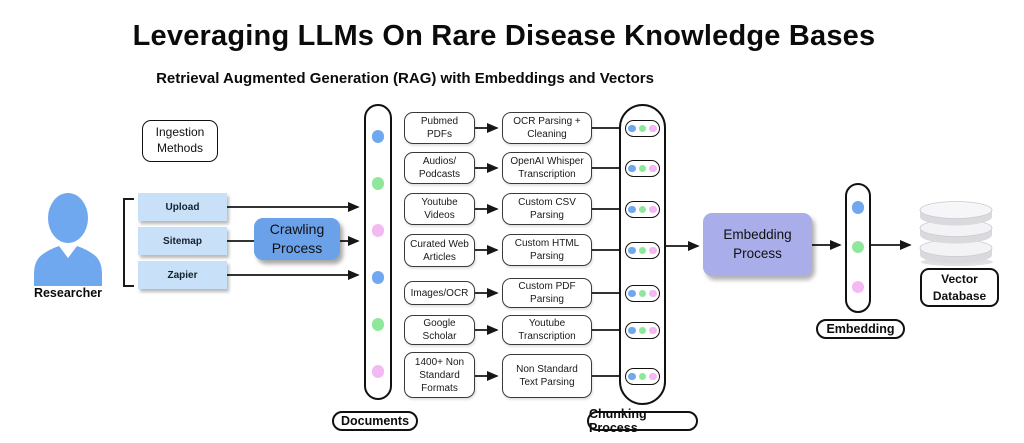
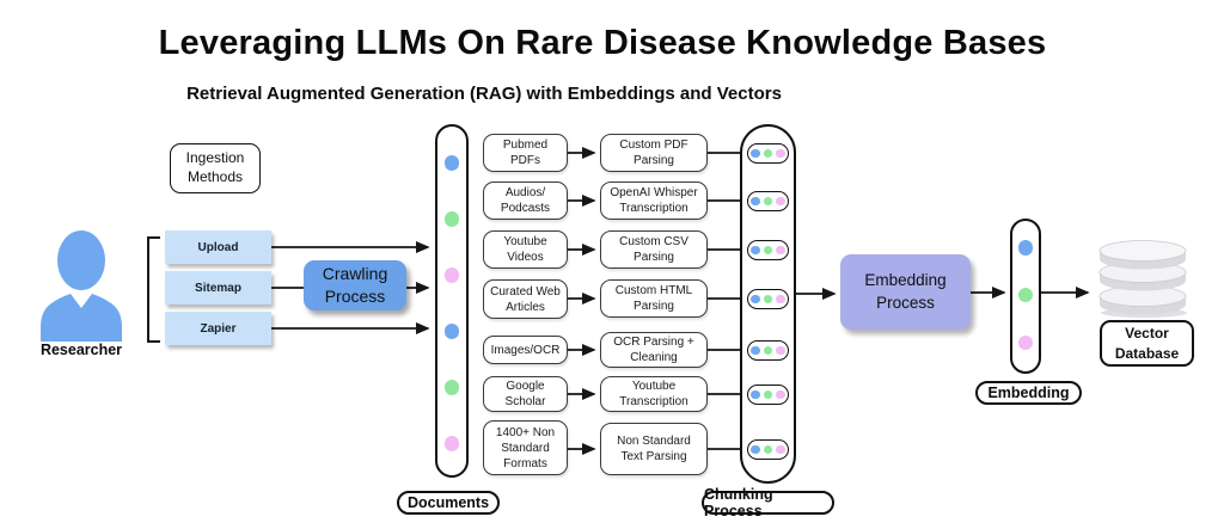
  Leveraging LLMs On Rare Disease Knowledge Bases
  Retrieval Augmented Generation (RAG) with Embeddings and Vectors
  Researcher
  Ingestion Methods
  Upload
  Sitemap
  Zapier
  Crawling Process
  Documents
  Pubmed PDFs
  Audios/ Podcasts
  Youtube Videos
  Curated Web Articles
  Images/OCR
  Google Scholar
  1400+ Non Standard Formats
- OCR Parsing + Cleaning
+ Custom PDF Parsing
  OpenAI Whisper Transcription
  Custom CSV Parsing
  Custom HTML Parsing
- Custom PDF Parsing
+ OCR Parsing + Cleaning
  Youtube Transcription
  Non Standard Text Parsing
  Chunking Process
  Embedding Process
  Embedding
  Vector Database
